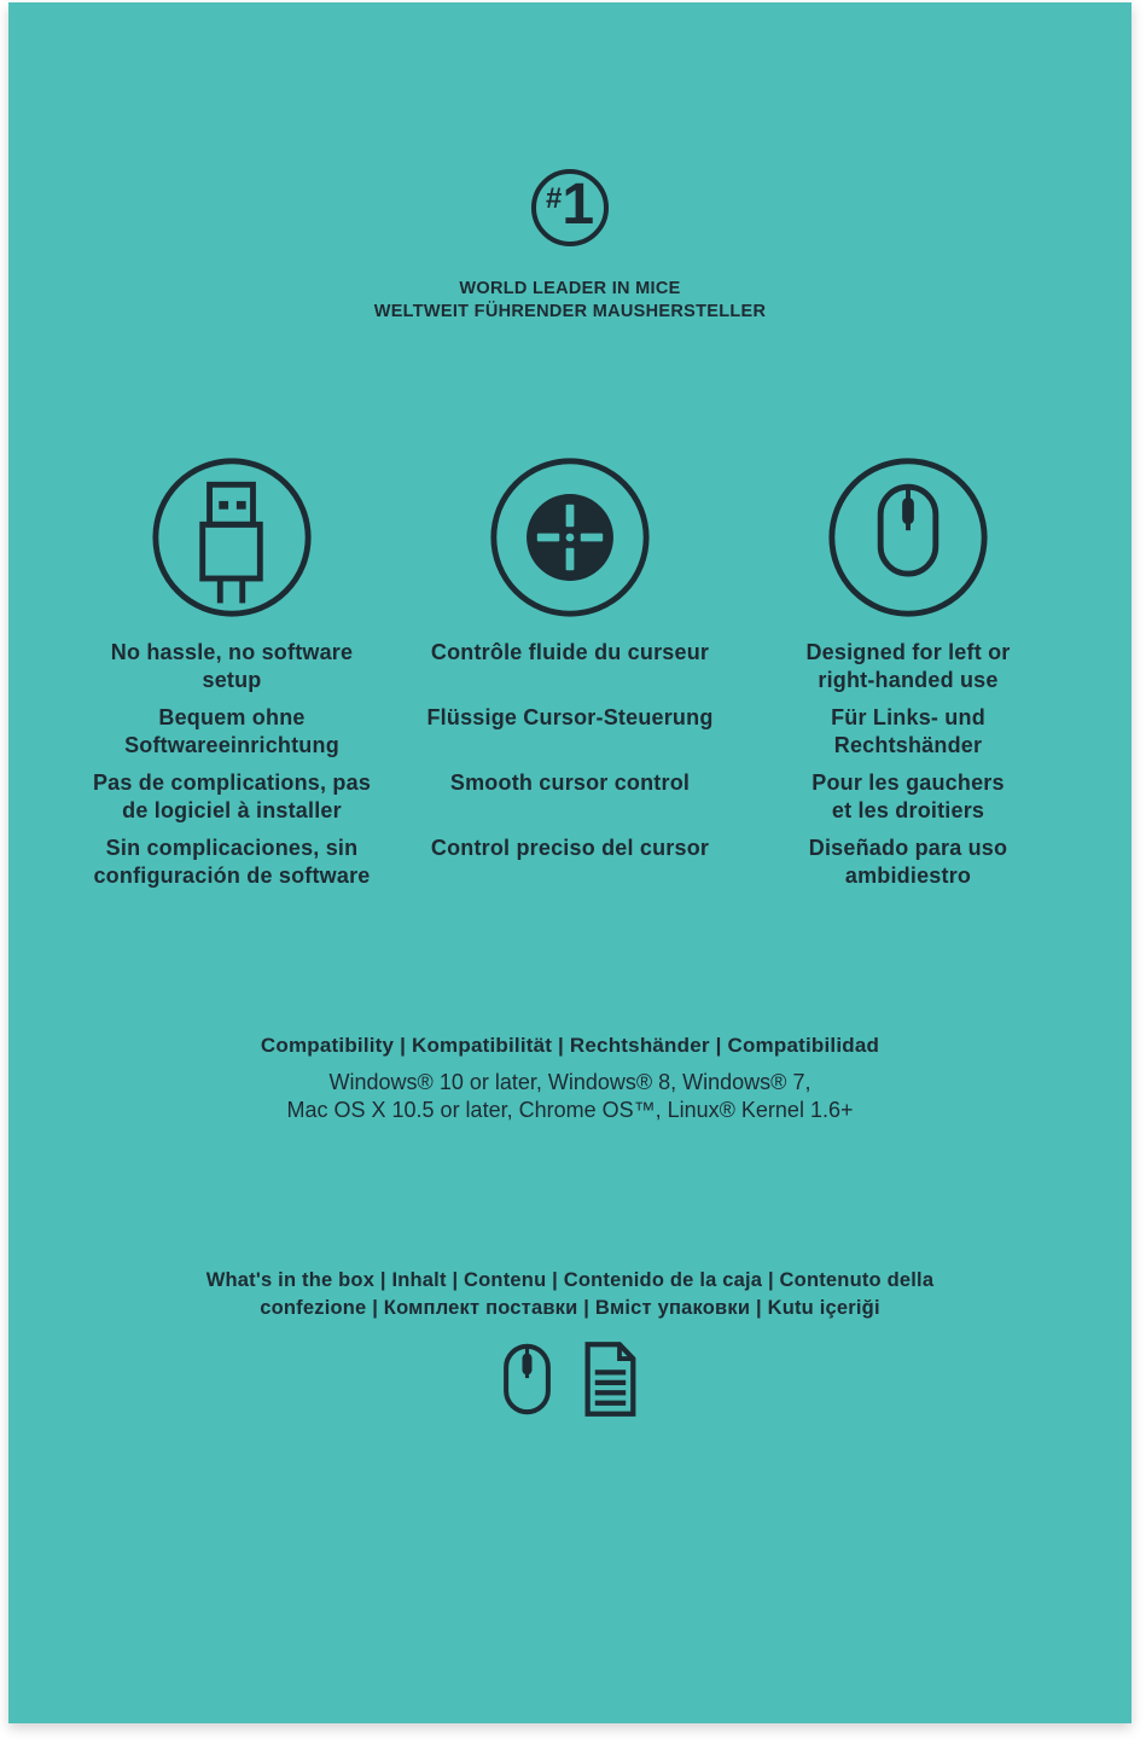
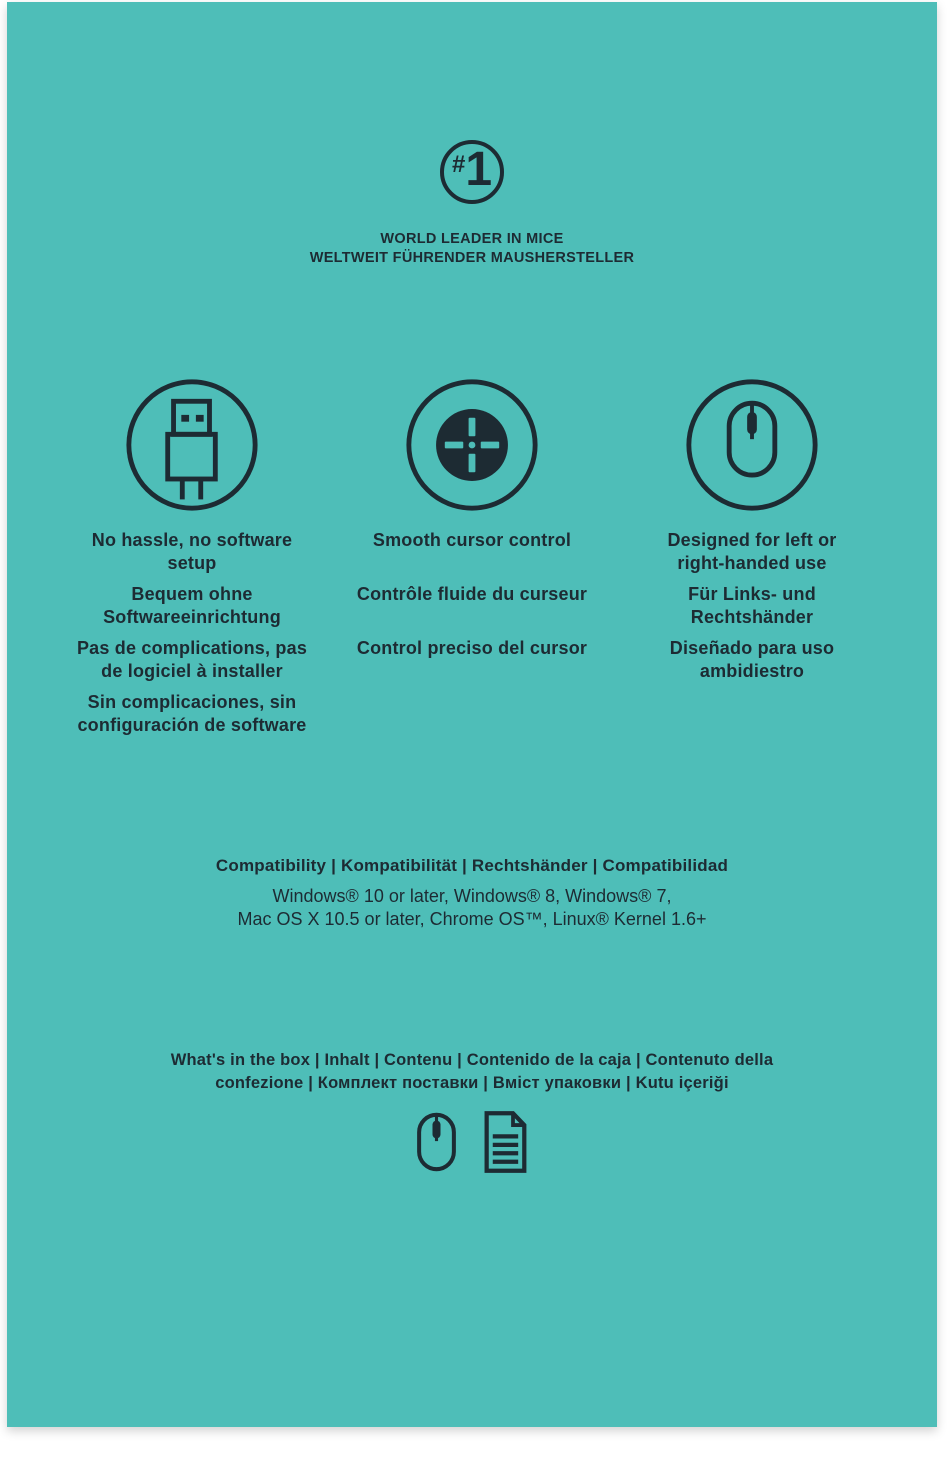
  #
  1
  WORLD LEADER IN MICE
  WELTWEIT FÜHRENDER MAUSHERSTELLER
  No hassle, no software
  setup
  Bequem ohne
  Softwareeinrichtung
  Pas de complications, pas
  de logiciel à installer
  Sin complicaciones, sin
  configuración de software
- Contrôle fluide du curseur
+ Smooth cursor control
- Flüssige Cursor-Steuerung
- Smooth cursor control
+ Contrôle fluide du curseur
  Control preciso del cursor
  Designed for left or
  right-handed use
  Für Links- und
  Rechtshänder
- Pour les gauchers
- et les droitiers
  Diseñado para uso
  ambidiestro
  Compatibility | Kompatibilität | Rechtshänder | Compatibilidad
  Windows® 10 or later, Windows® 8, Windows® 7,
  Mac OS X 10.5 or later, Chrome OS™, Linux® Kernel 1.6+
  What's in the box | Inhalt | Contenu | Contenido de la caja | Contenuto della
  confezione | Комплект поставки | Вміст упаковки | Kutu içeriği
